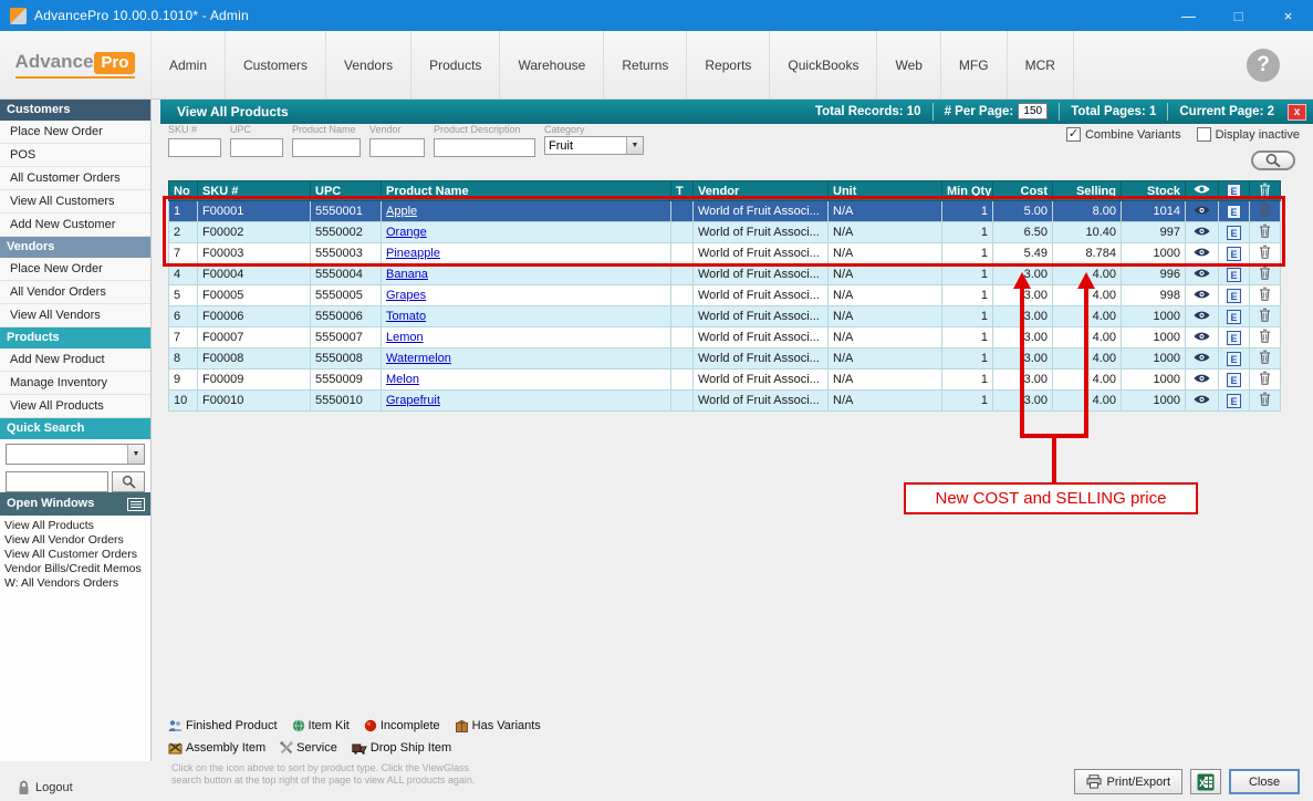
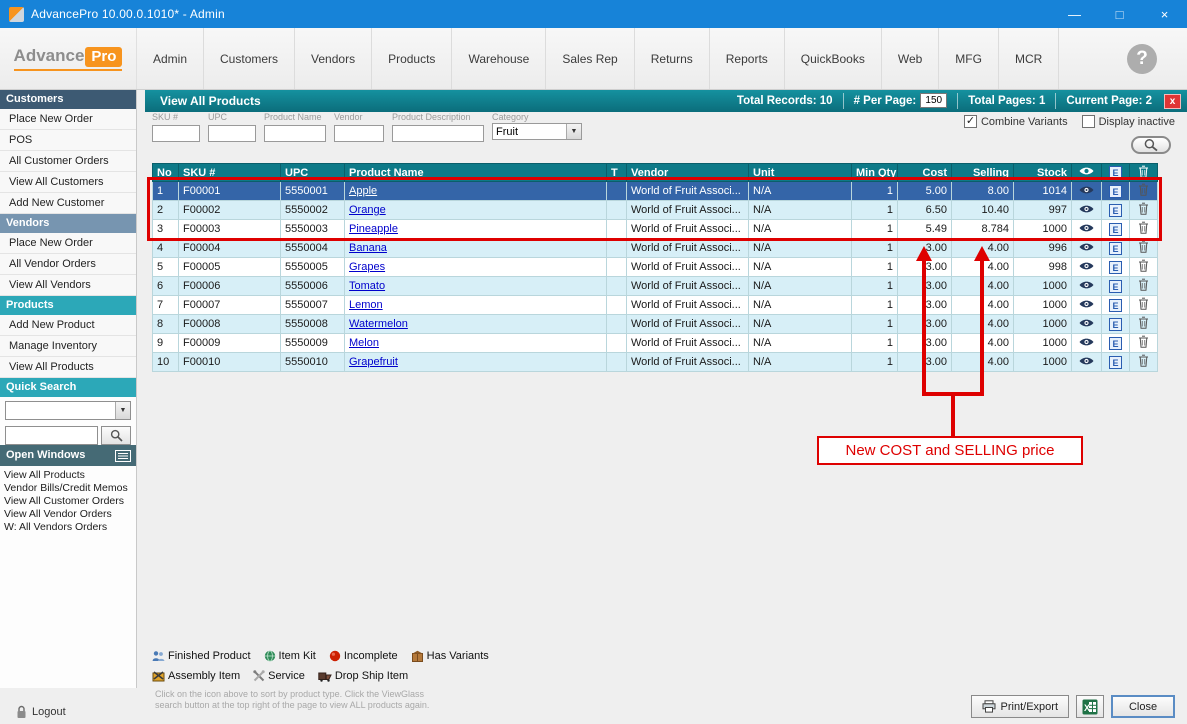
  AdvancePro 10.00.0.1010* - Admin
  —
  □
  ×
  Advance Pro
  Admin
  Customers
  Vendors
  Products
  Warehouse
+ Sales Rep
  Returns
  Reports
  QuickBooks
  Web
  MFG
  MCR
  ?
  Customers
  Place New Order
  POS
  All Customer Orders
  View All Customers
  Add New Customer
  Vendors
  Place New Order
  All Vendor Orders
  View All Vendors
  Products
  Add New Product
  Manage Inventory
  View All Products
  Quick Search
  Open Windows
  View All Products
- View All Vendor Orders
+ Vendor Bills/Credit Memos
  View All Customer Orders
- Vendor Bills/Credit Memos
+ View All Vendor Orders
  W: All Vendors Orders
  View All Products
  Total Records: 10
  # Per Page: 150
  Total Pages: 1
  Current Page: 2
  x
  ✓
  Combine Variants
  Display inactive
  SKU #
  UPC
  Product Name
  Vendor
  Product Description
  Category
  Fruit
  No	SKU #	UPC	Product Name	T	Vendor	Unit	Min Qty	Cost	Selling	Stock		E
  1	F00001	5550001	Apple		World of Fruit Associ...	N/A	1	5.00	8.00	1014		E
  2	F00002	5550002	Orange		World of Fruit Associ...	N/A	1	6.50	10.40	997		E
- 7	F00003	5550003	Pineapple		World of Fruit Associ...	N/A	1	5.49	8.784	1000		E
+ 3	F00003	5550003	Pineapple		World of Fruit Associ...	N/A	1	5.49	8.784	1000		E
  4	F00004	5550004	Banana		World of Fruit Associ...	N/A	1	3.00	4.00	996		E
  5	F00005	5550005	Grapes		World of Fruit Associ...	N/A	1	3.00	4.00	998		E
  6	F00006	5550006	Tomato		World of Fruit Associ...	N/A	1	3.00	4.00	1000		E
  7	F00007	5550007	Lemon		World of Fruit Associ...	N/A	1	3.00	4.00	1000		E
  8	F00008	5550008	Watermelon		World of Fruit Associ...	N/A	1	3.00	4.00	1000		E
  9	F00009	5550009	Melon		World of Fruit Associ...	N/A	1	3.00	4.00	1000		E
  10	F00010	5550010	Grapefruit		World of Fruit Associ...	N/A	1	3.00	4.00	1000		E
  New COST and SELLING price
  Finished Product
  Item Kit
  Incomplete
  Has Variants
  Assembly Item
  Service
  Drop Ship Item
  Click on the icon above to sort by product type. Click the ViewGlass
  search button at the top right of the page to view ALL products again.
  Print/Export
  X
  Close
  Logout
